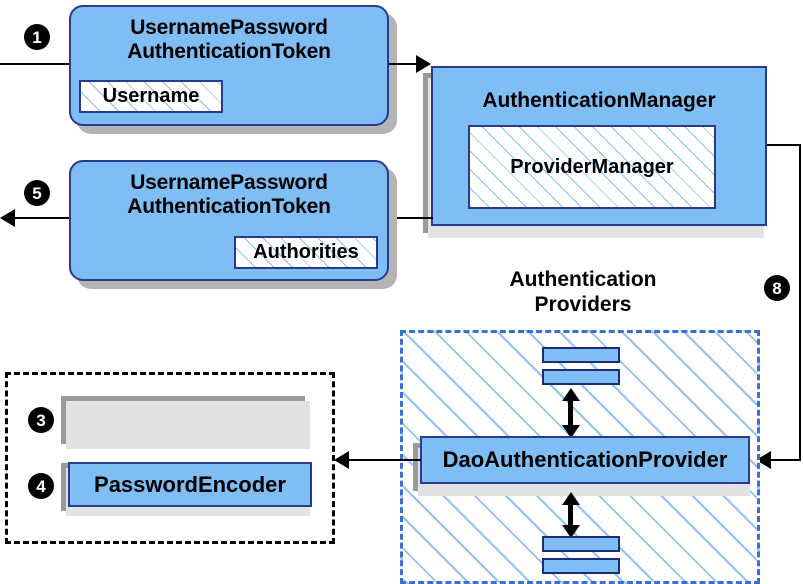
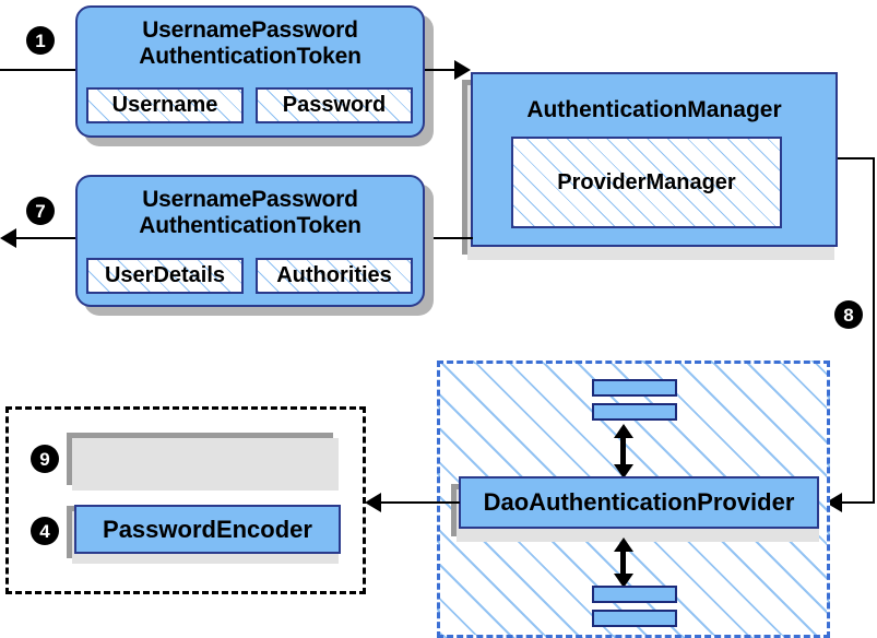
  1
  UsernamePassword
  AuthenticationToken
  Username
+ Password
  AuthenticationManager
  ProviderManager
  8
- Authentication
- Providers
  DaoAuthenticationProvider
- 3
+ 9
  4
  PasswordEncoder
- 5
+ 7
  UsernamePassword
  AuthenticationToken
+ UserDetails
  Authorities
